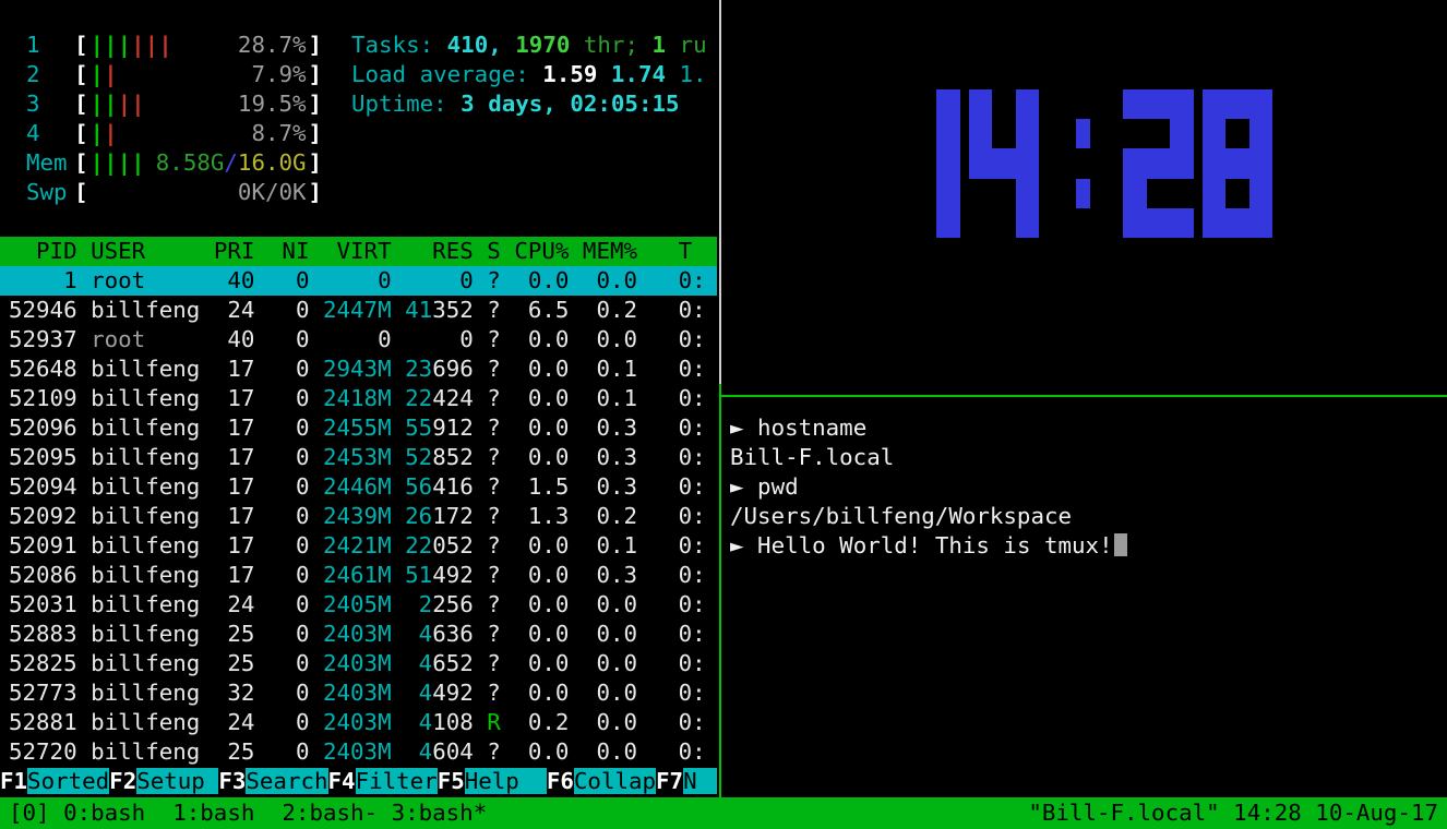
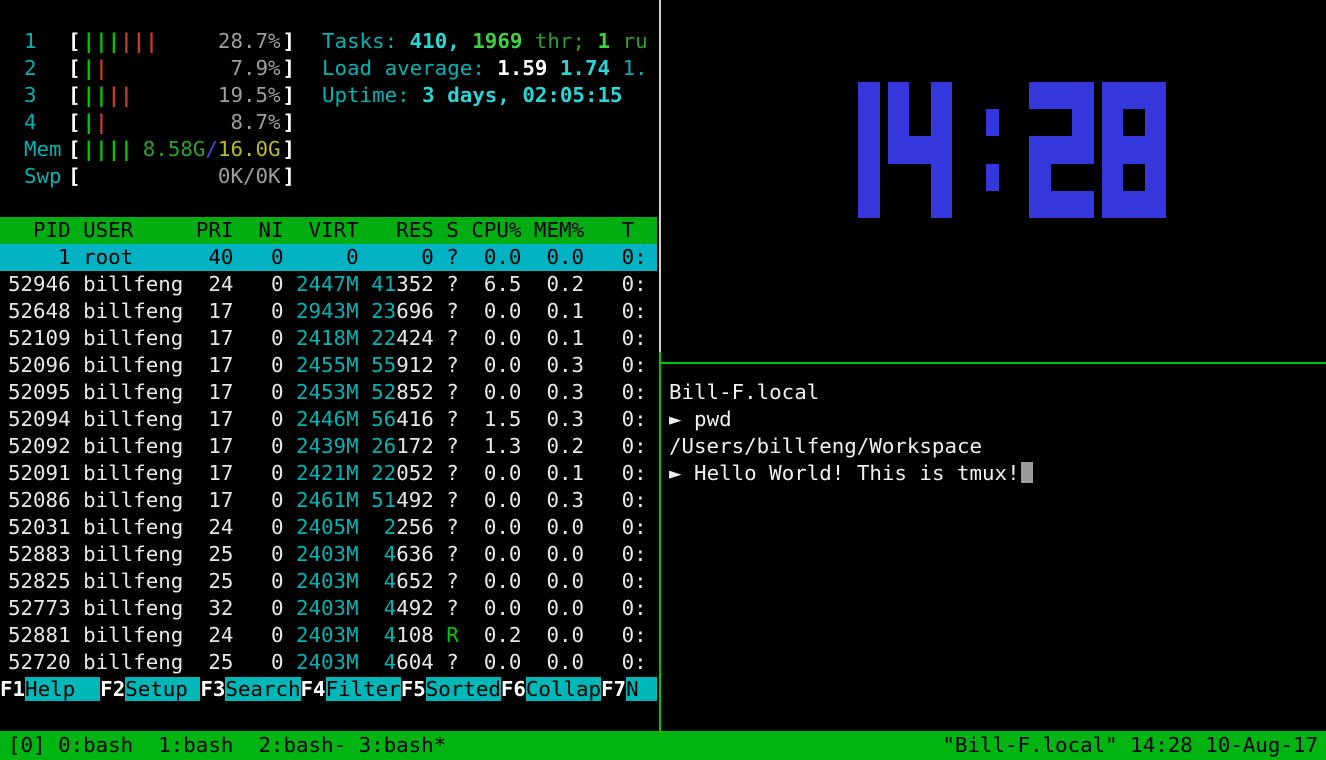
  1
  [
  ||||||
  28.7%
  ]
  2
  [
  ||
  7.9%
  ]
  3
  [
  ||||
  19.5%
  ]
  4
  [
  ||
  8.7%
  ]
  Mem
  [
  ||||
  8.58G/16.0G
  ]
  Swp
  [
  0K/0K
  ]
- Tasks: 410, 1970 thr; 1 ru
+ Tasks: 410, 1969 thr; 1 ru
  Load average: 1.59 1.74 1.
  Uptime: 3 days, 02:05:15
  PID USER PRI NI VIRT RES S CPU% MEM% T
  1 root 40 0 0 0 ? 0.0 0.0 0:
  52946 billfeng 24 0 2447M 41352 ? 6.5 0.2 0:
- 52937 root 40 0 0 0 ? 0.0 0.0 0:
  52648 billfeng 17 0 2943M 23696 ? 0.0 0.1 0:
  52109 billfeng 17 0 2418M 22424 ? 0.0 0.1 0:
  52096 billfeng 17 0 2455M 55912 ? 0.0 0.3 0:
  52095 billfeng 17 0 2453M 52852 ? 0.0 0.3 0:
  52094 billfeng 17 0 2446M 56416 ? 1.5 0.3 0:
  52092 billfeng 17 0 2439M 26172 ? 1.3 0.2 0:
  52091 billfeng 17 0 2421M 22052 ? 0.0 0.1 0:
  52086 billfeng 17 0 2461M 51492 ? 0.0 0.3 0:
  52031 billfeng 24 0 2405M 2256 ? 0.0 0.0 0:
  52883 billfeng 25 0 2403M 4636 ? 0.0 0.0 0:
  52825 billfeng 25 0 2403M 4652 ? 0.0 0.0 0:
  52773 billfeng 32 0 2403M 4492 ? 0.0 0.0 0:
  52881 billfeng 24 0 2403M 4108 R 0.2 0.0 0:
  52720 billfeng 25 0 2403M 4604 ? 0.0 0.0 0:
- F1Sorted
+ F1Help
  F2Setup
  F3Search
  F4Filter
- F5Help
+ F5Sorted
  F6Collap
  F7N
- ► hostname
  Bill-F.local
  ► pwd
  /Users/billfeng/Workspace
  ► Hello World! This is tmux!
  [0] 0:bash 1:bash 2:bash- 3:bash*
  "Bill-F.local" 14:28 10-Aug-17
